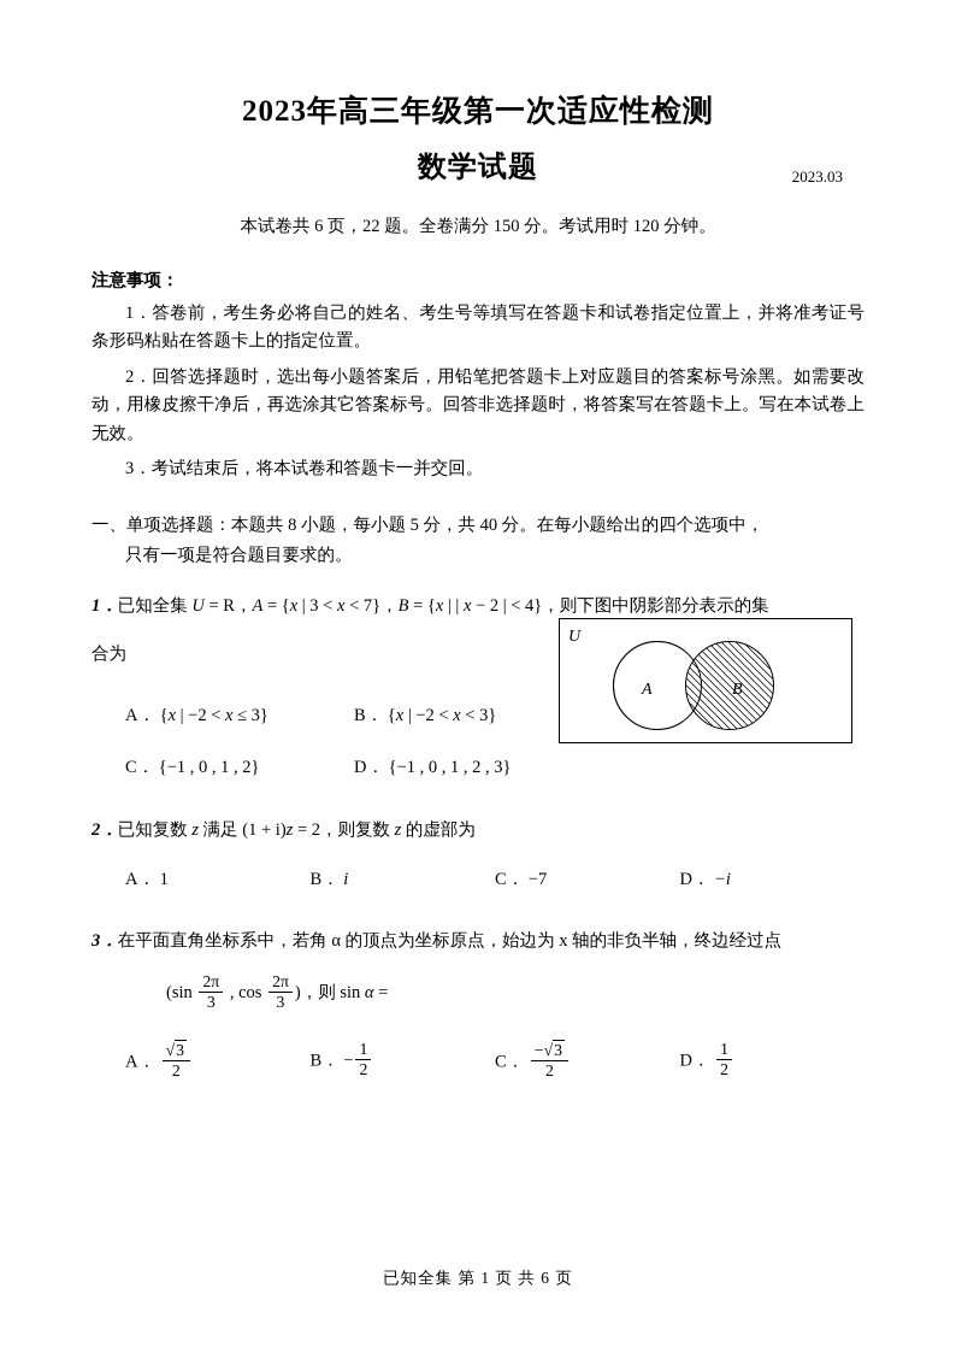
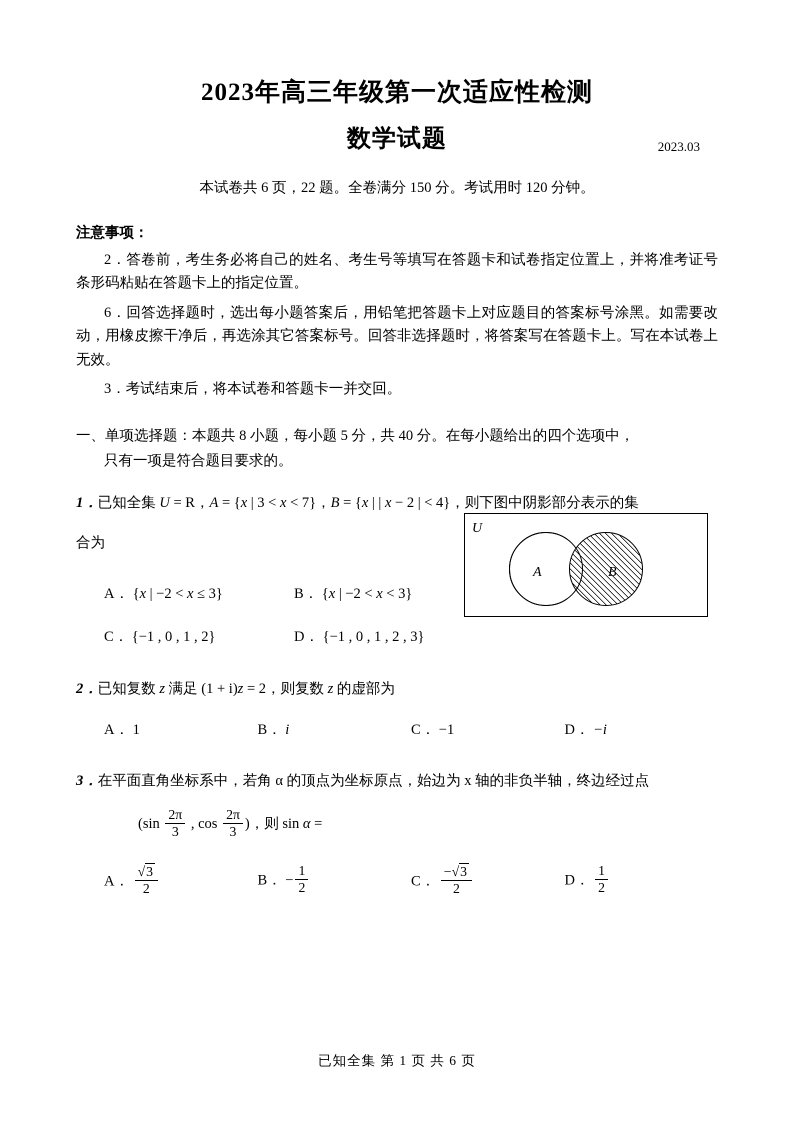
  2023年高三年级第一次适应性检测
  数学试题
  2023.03
  本试卷共 6 页，22 题。全卷满分 150 分。考试用时 120 分钟。
  注意事项：
- 1．答卷前，考生务必将自己的姓名、考生号等填写在答题卡和试卷指定位置上，并将准考证号条形码粘贴在答题卡上的指定位置。
+ 2．答卷前，考生务必将自己的姓名、考生号等填写在答题卡和试卷指定位置上，并将准考证号条形码粘贴在答题卡上的指定位置。
- 2．回答选择题时，选出每小题答案后，用铅笔把答题卡上对应题目的答案标号涂黑。如需要改动，用橡皮擦干净后，再选涂其它答案标号。回答非选择题时，将答案写在答题卡上。写在本试卷上无效。
+ 6．回答选择题时，选出每小题答案后，用铅笔把答题卡上对应题目的答案标号涂黑。如需要改动，用橡皮擦干净后，再选涂其它答案标号。回答非选择题时，将答案写在答题卡上。写在本试卷上无效。
  3．考试结束后，将本试卷和答题卡一并交回。
  一、单项选择题：本题共 8 小题，每小题 5 分，共 40 分。在每小题给出的四个选项中，
  只有一项是符合题目要求的。
  1．已知全集 U = R，A = {x | 3 < x < 7}，B = {x | | x − 2 | < 4}，则下图中阴影部分表示的集
  合为
  U
  A
  B
  A． {x | −2 < x ≤ 3}
  B． {x | −2 < x < 3}
  C． {−1 , 0 , 1 , 2}
  D． {−1 , 0 , 1 , 2 , 3}
  2．已知复数 z 满足 (1 + i)z = 2，则复数 z 的虚部为
  A． 1
  B． i
- C． −7
+ C． −1
  D． −i
  3．在平面直角坐标系中，若角 α 的顶点为坐标原点，始边为 x 轴的非负半轴，终边经过点
  (sin
  2π
  3
  , cos
  2π
  3
  )，则 sin α =
  A．
  √3
  2
  B． −
  1
  2
  C．
  −√3
  2
  D．
  1
  2
  已知全集 第 1 页 共 6 页
